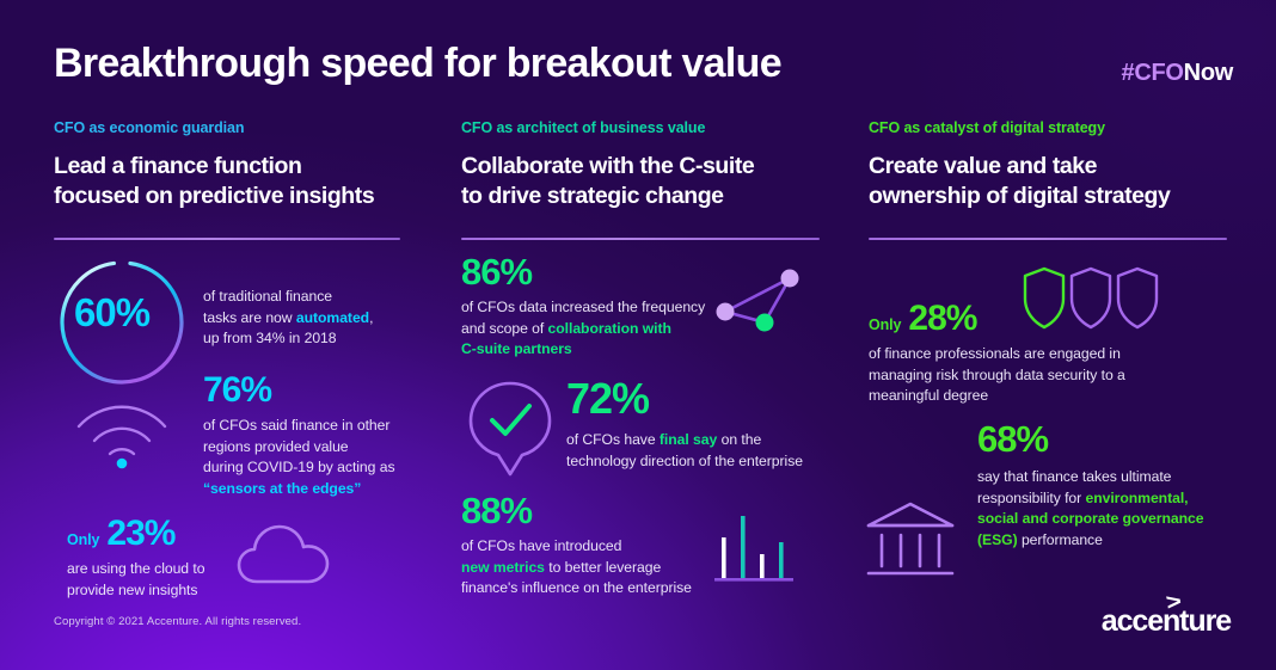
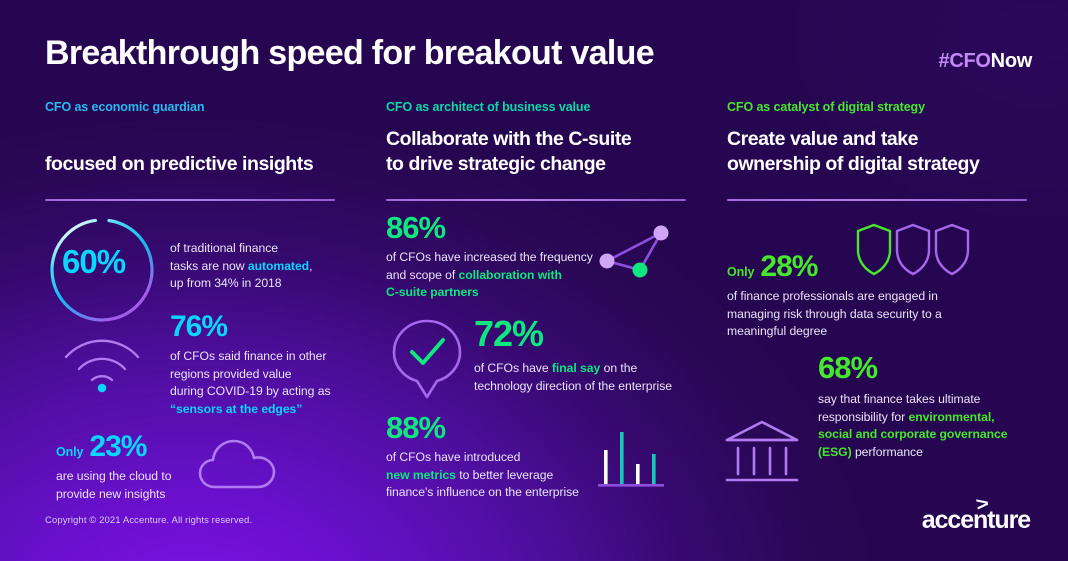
  Breakthrough speed for breakout value
  #CFONow
  CFO as economic guardian
- Lead a finance function
  focused on predictive insights
  60%
  of traditional finance
  tasks are now automated,
  up from 34% in 2018
  76%
  of CFOs said finance in other
  regions provided value
  during COVID-19 by acting as
  “sensors at the edges”
  Only
  23%
  are using the cloud to
  provide new insights
  CFO as architect of business value
  Collaborate with the C-suite
  to drive strategic change
  86%
- of CFOs data increased the frequency
+ of CFOs have increased the frequency
  and scope of collaboration with
  C-suite partners
  72%
  of CFOs have final say on the
  technology direction of the enterprise
  88%
  of CFOs have introduced
  new metrics to better leverage
  finance's influence on the enterprise
  CFO as catalyst of digital strategy
  Create value and take
  ownership of digital strategy
  Only
  28%
  of finance professionals are engaged in
  managing risk through data security to a
  meaningful degree
  68%
  say that finance takes ultimate
  responsibility for environmental,
  social and corporate governance
  (ESG) performance
  Copyright © 2021 Accenture. All rights reserved.
  accenture
